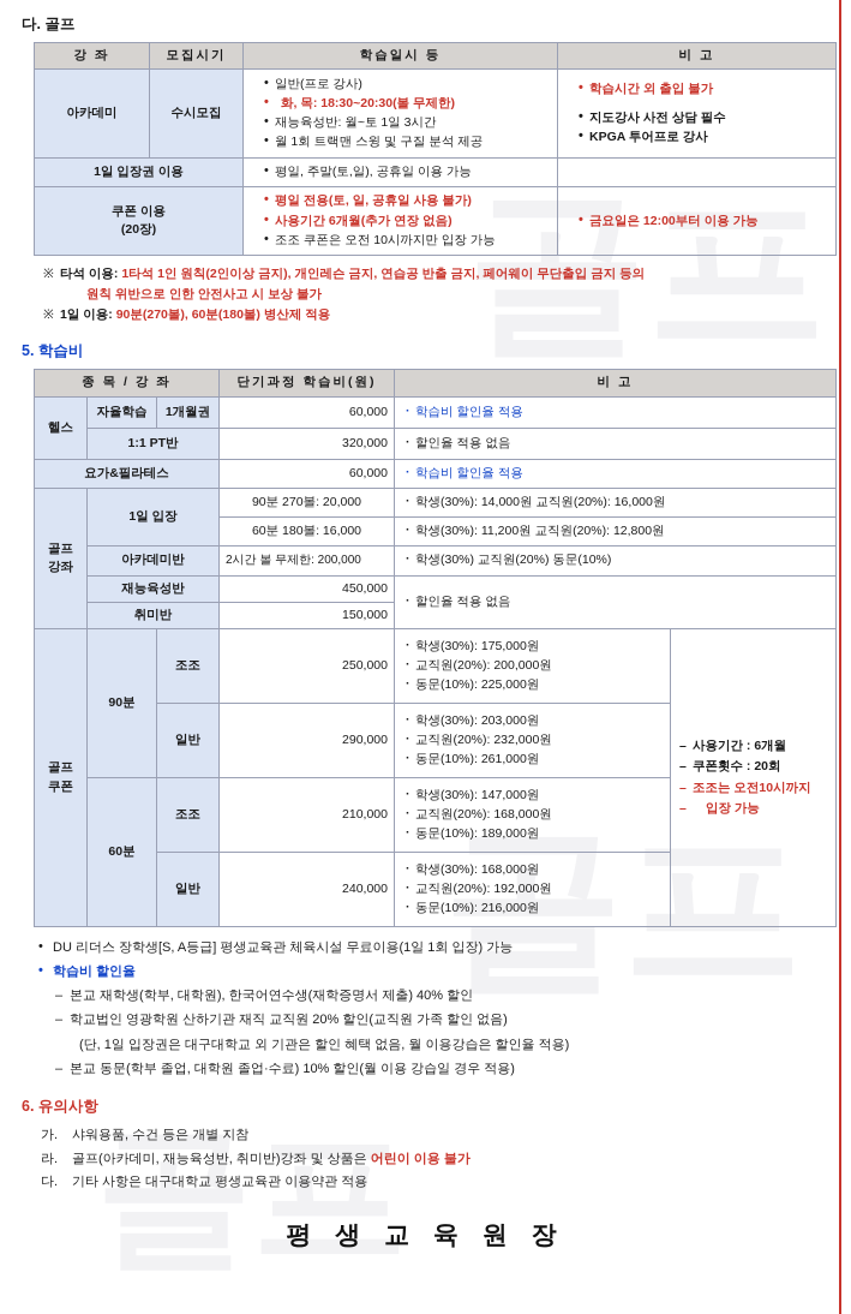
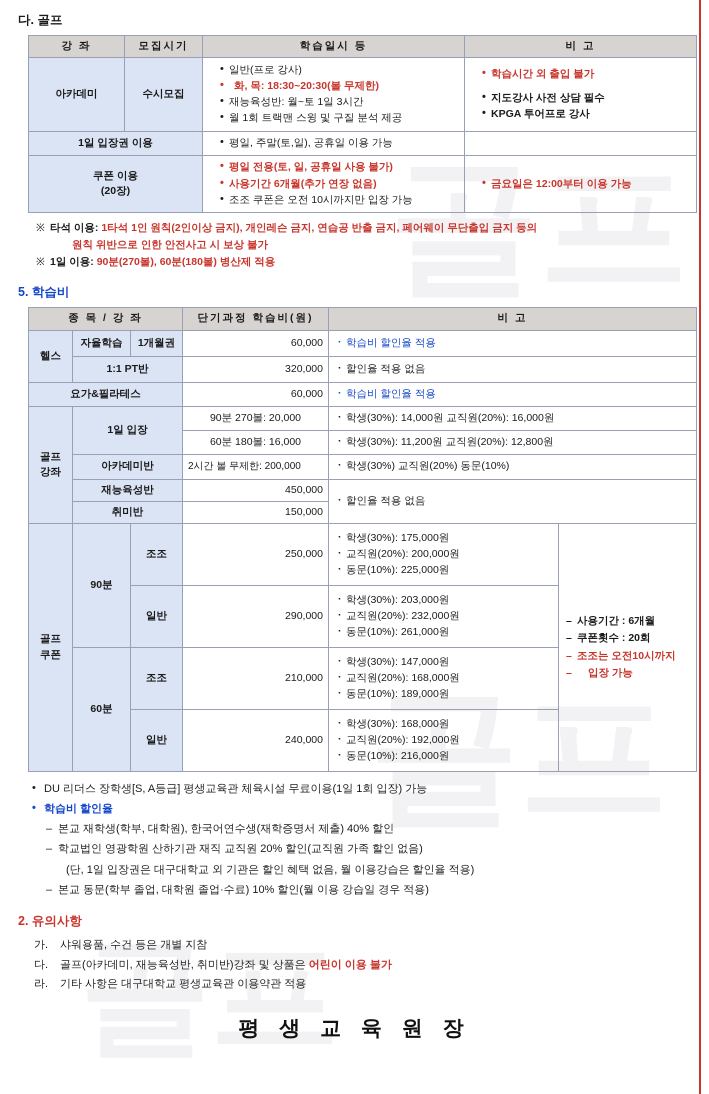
  골프
  골프
  골프
  다. 골프
  강 좌	모집시기	학습일시 등	비 고
  아카데미	수시모집	일반(프로 강사) 화, 목: 18:30~20:30(볼 무제한) 재능육성반: 월~토 1일 3시간 월 1회 트랙맨 스윙 및 구질 분석 제공	학습시간 외 출입 불가 지도강사 사전 상담 필수 KPGA 투어프로 강사
  1일 입장권 이용	평일, 주말(토,일), 공휴일 이용 가능
  쿠폰 이용 (20장)	평일 전용(토, 일, 공휴일 사용 불가) 사용기간 6개월(추가 연장 없음) 조조 쿠폰은 오전 10시까지만 입장 가능	금요일은 12:00부터 이용 가능
  ※
  타석 이용: 1타석 1인 원칙(2인이상 금지), 개인레슨 금지, 연습공 반출 금지, 페어웨이 무단출입 금지 등의
  원칙 위반으로 인한 안전사고 시 보상 불가
  ※
  1일 이용: 90분(270볼), 60분(180볼) 병산제 적용
  5. 학습비
  종 목 / 강 좌	단기과정 학습비(원)	비 고
  헬스	자율학습	1개월권	60,000	학습비 할인율 적용
  1:1 PT반	320,000	할인율 적용 없음
  요가&필라테스	60,000	학습비 할인율 적용
  골프 강좌	1일 입장	90분 270볼: 20,000	학생(30%): 14,000원 교직원(20%): 16,000원
  60분 180볼: 16,000	학생(30%): 11,200원 교직원(20%): 12,800원
  아카데미반	2시간 볼 무제한: 200,000	학생(30%) 교직원(20%) 동문(10%)
  재능육성반	450,000	할인율 적용 없음
  취미반	150,000
  골프 쿠폰	90분	조조	250,000	학생(30%): 175,000원 교직원(20%): 200,000원 동문(10%): 225,000원	사용기간 : 6개월 쿠폰횟수 : 20회 조조는 오전10시까지 입장 가능
  일반	290,000	학생(30%): 203,000원 교직원(20%): 232,000원 동문(10%): 261,000원
  60분	조조	210,000	학생(30%): 147,000원 교직원(20%): 168,000원 동문(10%): 189,000원
  일반	240,000	학생(30%): 168,000원 교직원(20%): 192,000원 동문(10%): 216,000원
  DU 리더스 장학생[S, A등급] 평생교육관 체육시설 무료이용(1일 1회 입장) 가능
  학습비 할인율
  본교 재학생(학부, 대학원), 한국어연수생(재학증명서 제출) 40% 할인
  학교법인 영광학원 산하기관 재직 교직원 20% 할인(교직원 가족 할인 없음)
  (단, 1일 입장권은 대구대학교 외 기관은 할인 혜택 없음, 월 이용강습은 할인율 적용)
  본교 동문(학부 졸업, 대학원 졸업·수료) 10% 할인(월 이용 강습일 경우 적용)
- 6. 유의사항
+ 2. 유의사항
  가.
  샤워용품, 수건 등은 개별 지참
- 라.
+ 다.
  골프(아카데미, 재능육성반, 취미반)강좌 및 상품은 어린이 이용 불가
- 다.
+ 라.
  기타 사항은 대구대학교 평생교육관 이용약관 적용
  평 생 교 육 원 장
